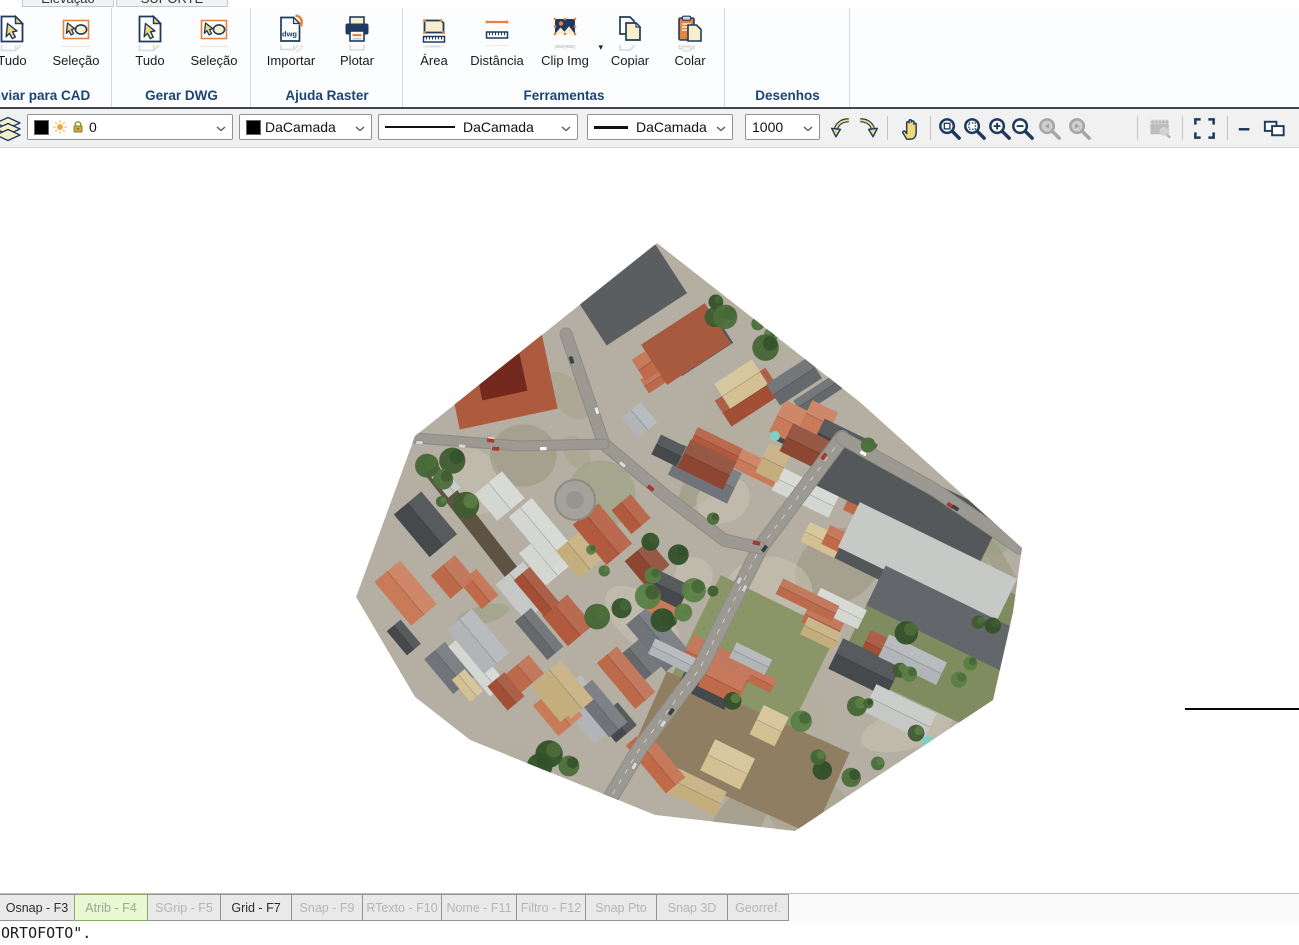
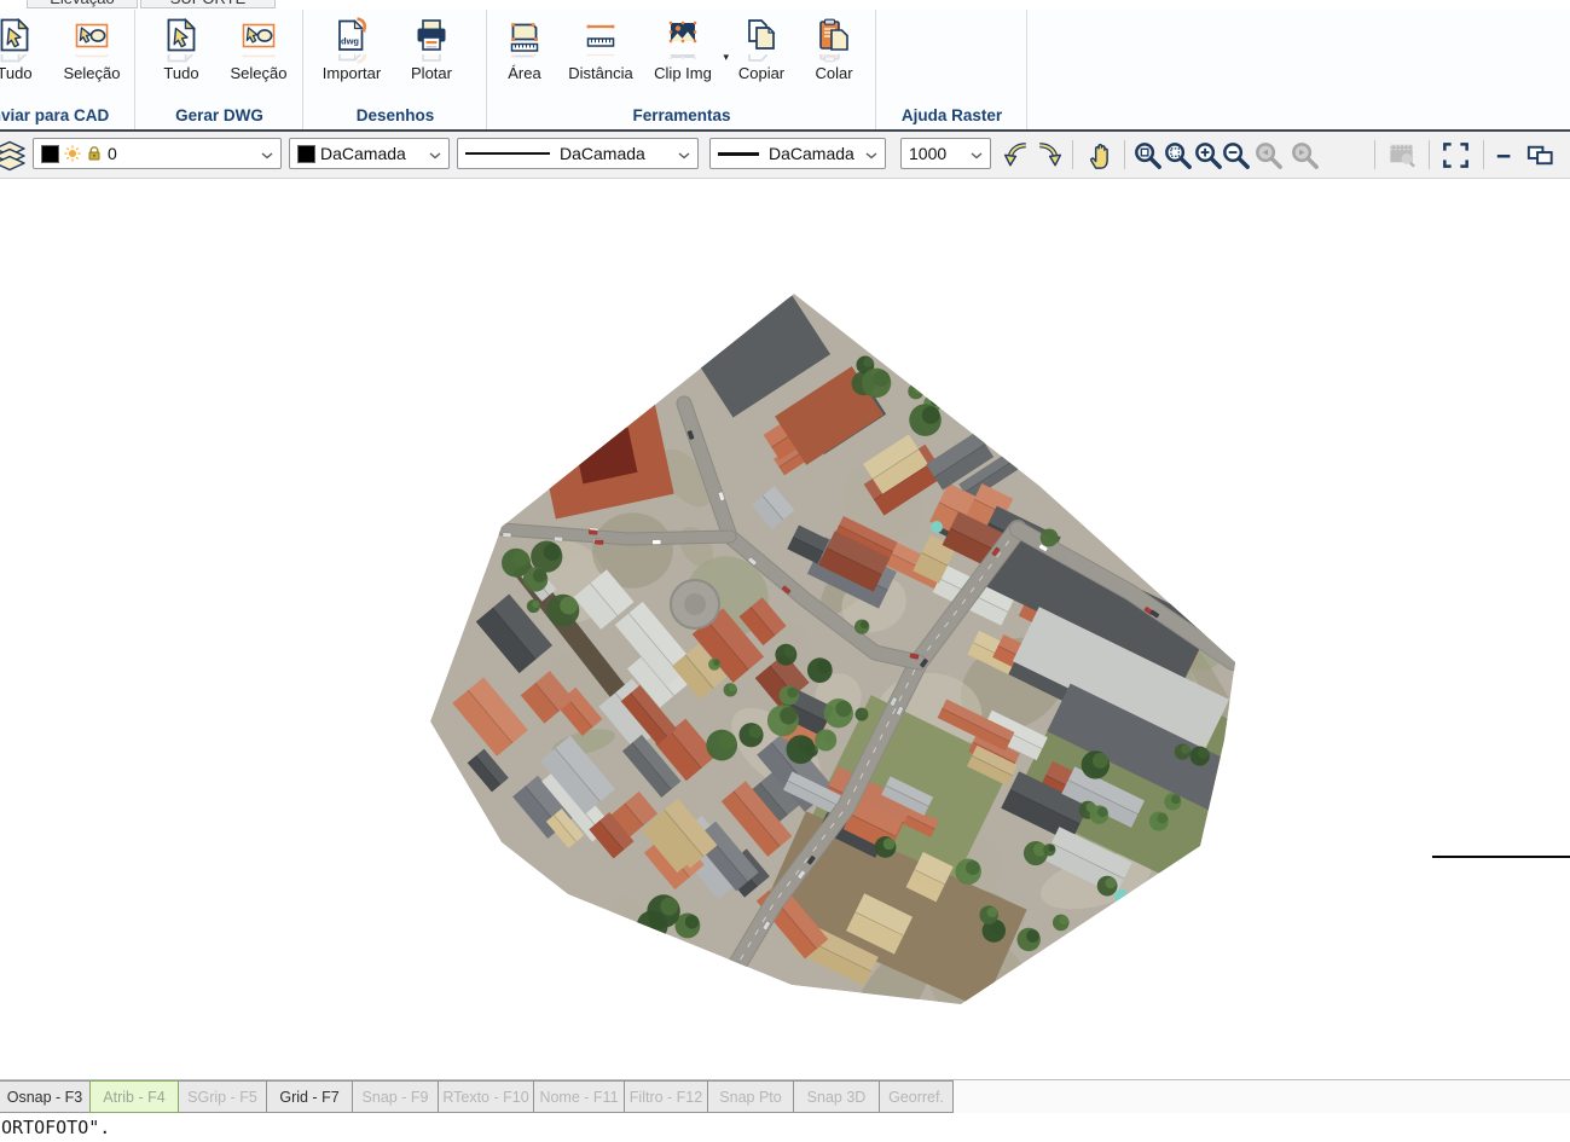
  Tudo
  Seleção
  viar para CAD
  Tudo
  Seleção
  Gerar DWG
  dwg
  Importar
  Plotar
- Ajuda Raster
+ Desenhos
  Área
  Distância
  Clip Img
  ▾
  Copiar
  Colar
  Ferramentas
- Desenhos
+ Ajuda Raster
  0
  DaCamada
  DaCamada
  DaCamada
  1000
  Osnap - F3
  Atrib - F4
  SGrip - F5
  Grid - F7
  Snap - F9
  RTexto - F10
  Nome - F11
  Filtro - F12
  Snap Pto
  Snap 3D
  Georref.
  ORTOFOTO".
